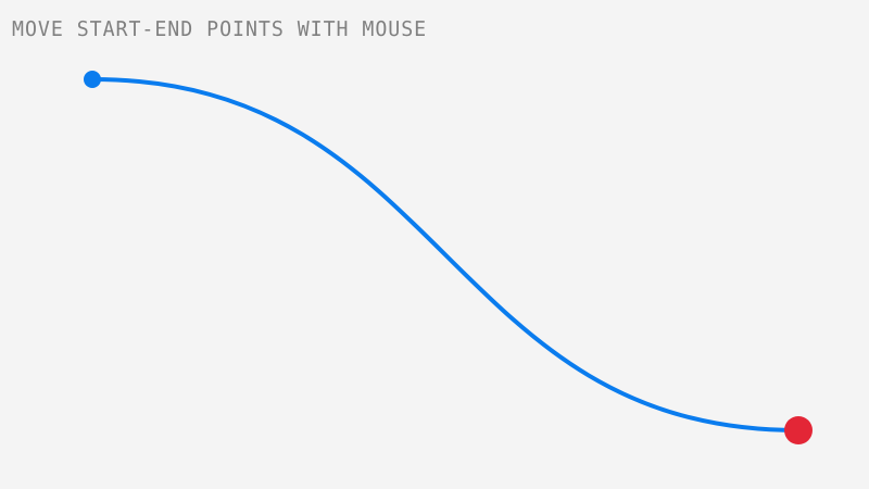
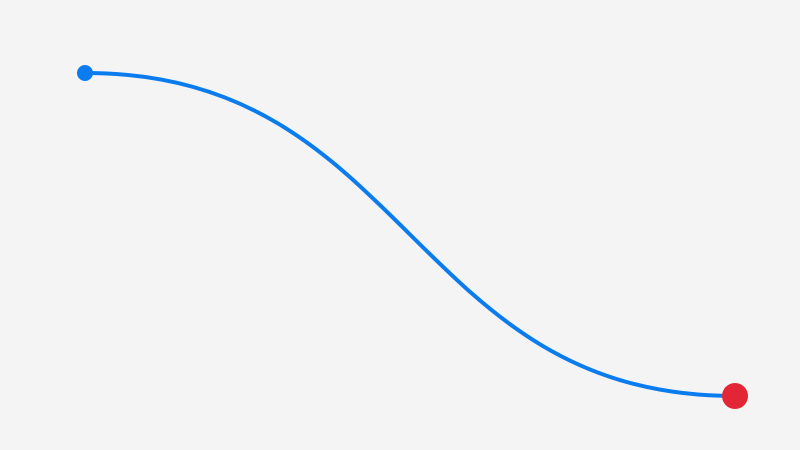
- MOVE START-END POINTS WITH MOUSE
